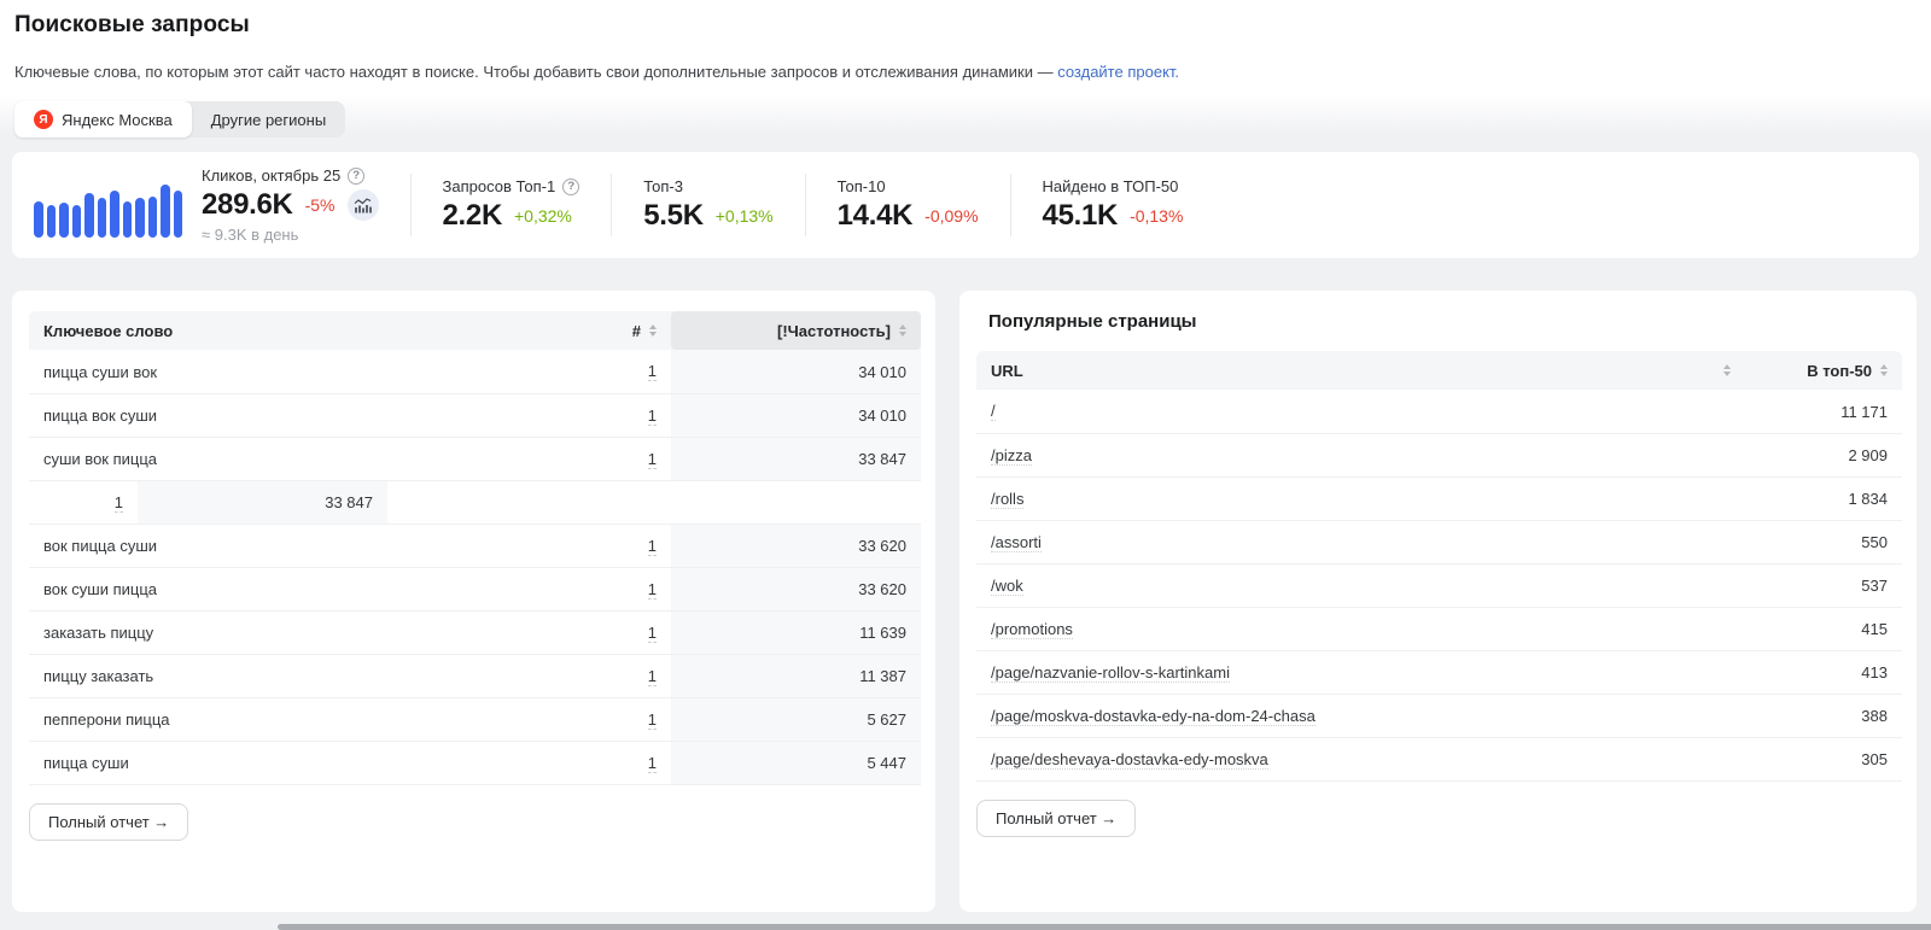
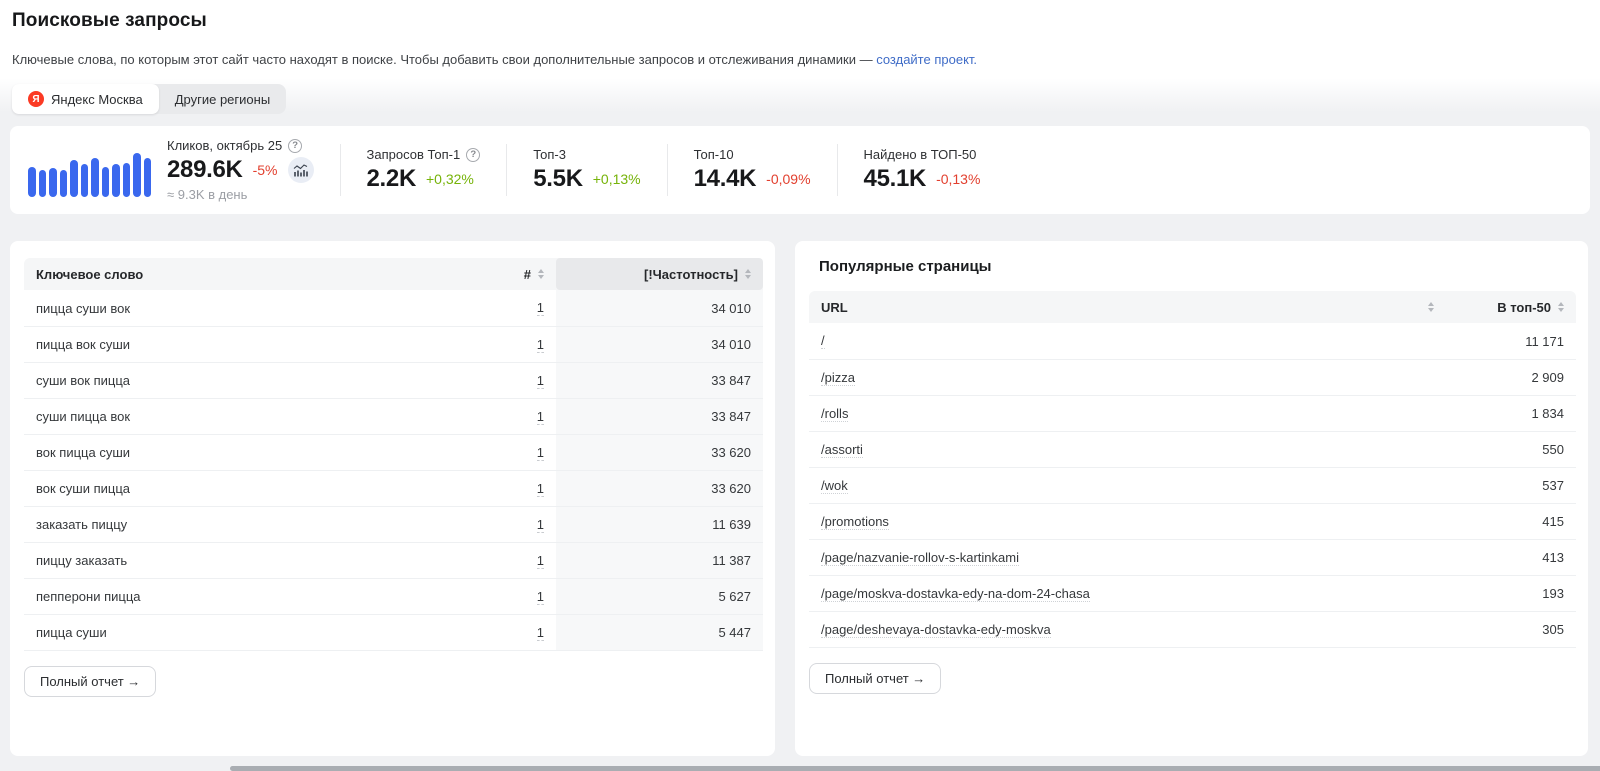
  Поисковые запросы
  Ключевые слова, по которым этот сайт часто находят в поиске. Чтобы добавить свои дополнительные запросов и отслеживания динамики — создайте проект.
  Я
  Яндекс Москва
  Другие регионы
  Кликов, октябрь 25
  ?
  289.6K
  -5%
  ≈ 9.3K в день
  Запросов Топ-1
  ?
  2.2K
  +0,32%
  Топ-3
  5.5K
  +0,13%
  Топ-10
  14.4K
  -0,09%
  Найдено в ТОП-50
  45.1K
  -0,13%
  Ключевое слово
  #
  [!Частотность]
  пицца суши вок
  1
  34 010
  пицца вок суши
  1
  34 010
  суши вок пицца
  1
  33 847
+ суши пицца вок
  1
  33 847
  вок пицца суши
  1
  33 620
  вок суши пицца
  1
  33 620
  заказать пиццу
  1
  11 639
  пиццу заказать
  1
  11 387
  пепперони пицца
  1
  5 627
  пицца суши
  1
  5 447
  Полный отчет →
  Популярные страницы
  URL
  В топ-50
  /
  11 171
  /pizza
  2 909
  /rolls
  1 834
  /assorti
  550
  /wok
  537
  /promotions
  415
  /page/nazvanie-rollov-s-kartinkami
  413
  /page/moskva-dostavka-edy-na-dom-24-chasa
- 388
+ 193
  /page/deshevaya-dostavka-edy-moskva
  305
  Полный отчет →
